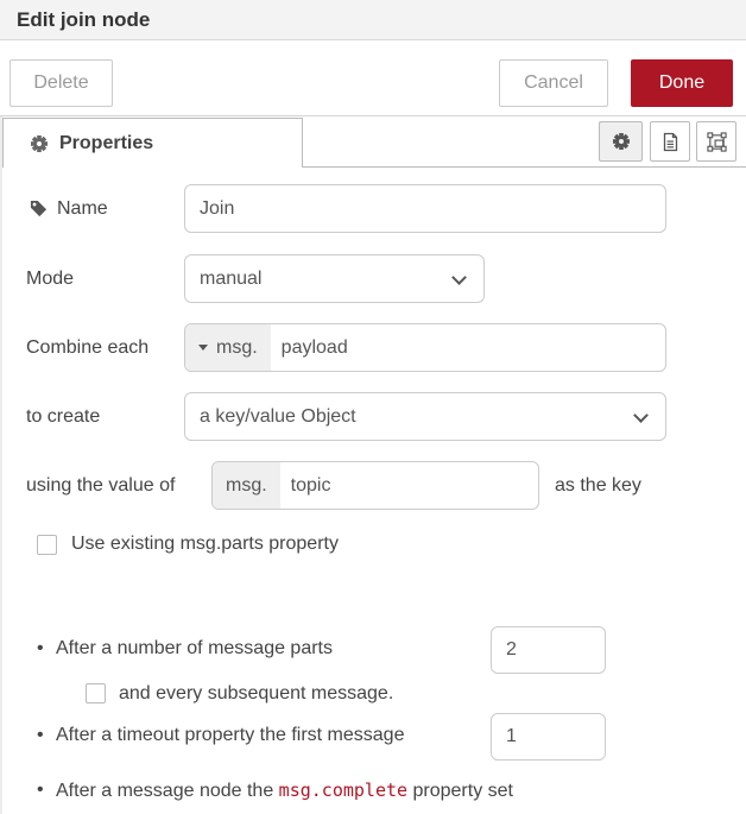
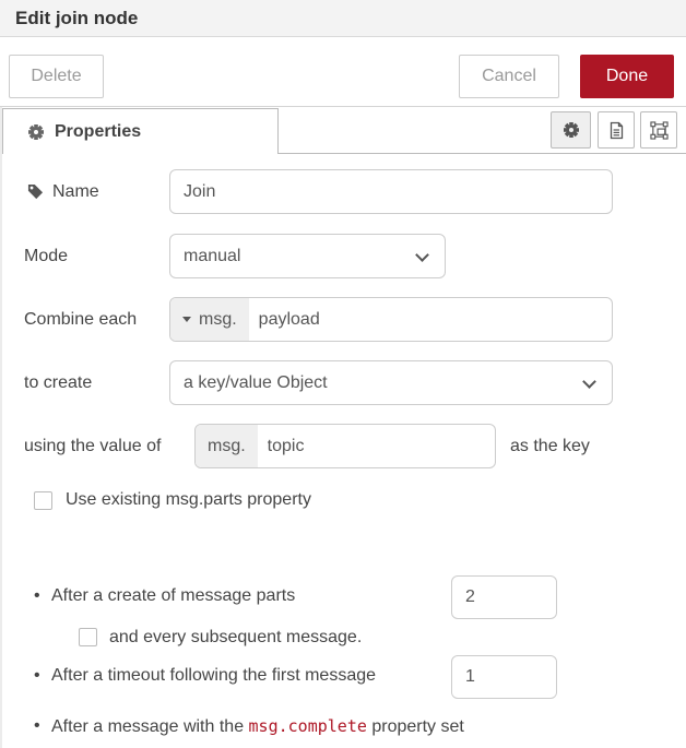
  Edit join node
  Delete
  Cancel
  Done
  Properties
  Name
  Join
  Mode
  manual
  Combine each
  msg.
  payload
  to create
  a key/value Object
  using the value of
  msg.
  topic
  as the key
  Use existing msg.parts property
- After a number of message parts
+ After a create of message parts
  2
  and every subsequent message.
- After a timeout property the first message
+ After a timeout following the first message
  1
- After a message node the msg.complete property set
+ After a message with the msg.complete property set
